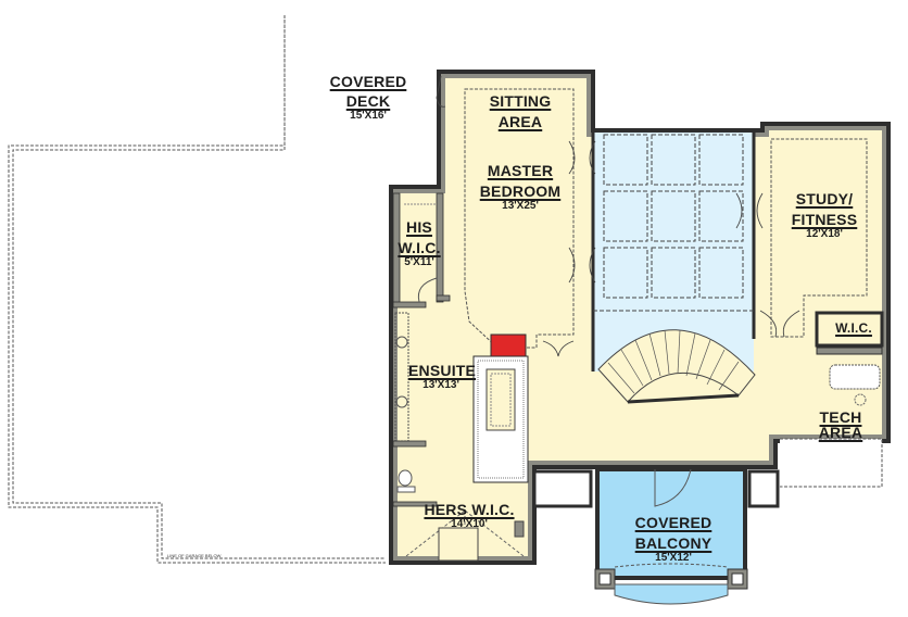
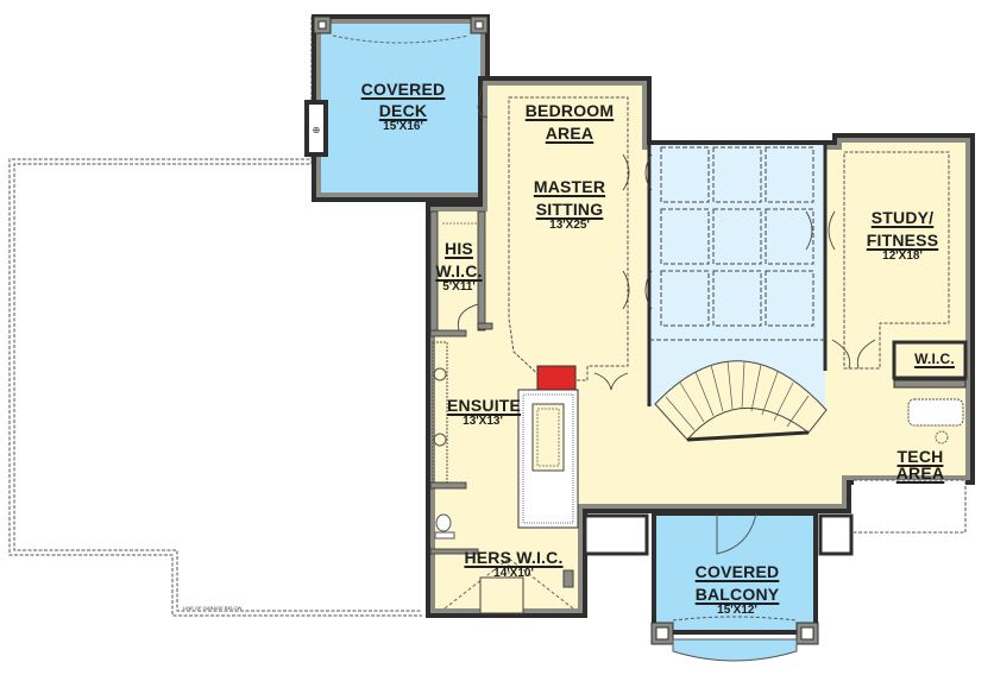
+ ⊕
  COVERED
  DECK
  15'X16'
- SITTING
+ BEDROOM
  AREA
  MASTER
- BEDROOM
+ SITTING
  13'X25'
  STUDY/
  FITNESS
  12'X18'
  HIS
  W.I.C.
  5'X11'
  ENSUITE
  13'X13'
  HERS W.I.C.
  14'X10'
  W.I.C.
  TECH AREA
  COVERED
  BALCONY
  15'X12'
